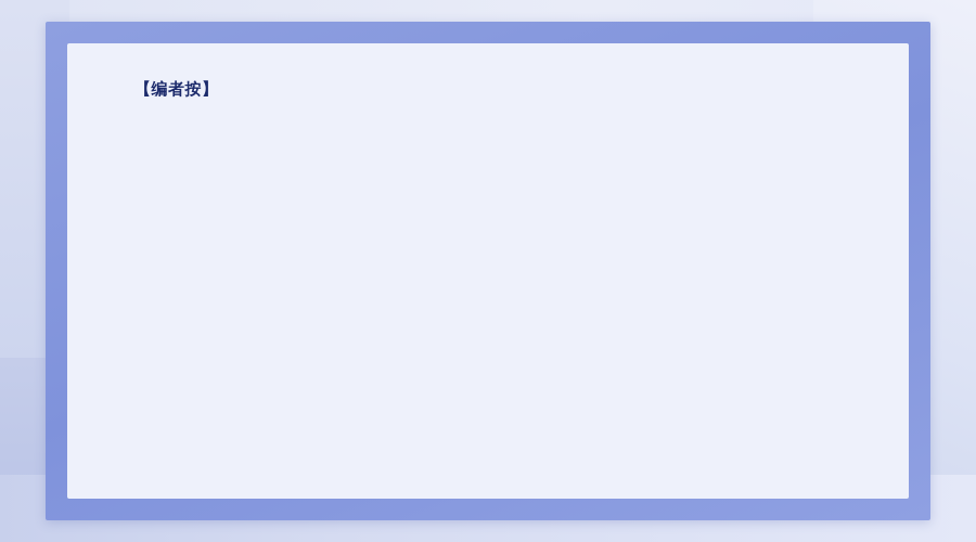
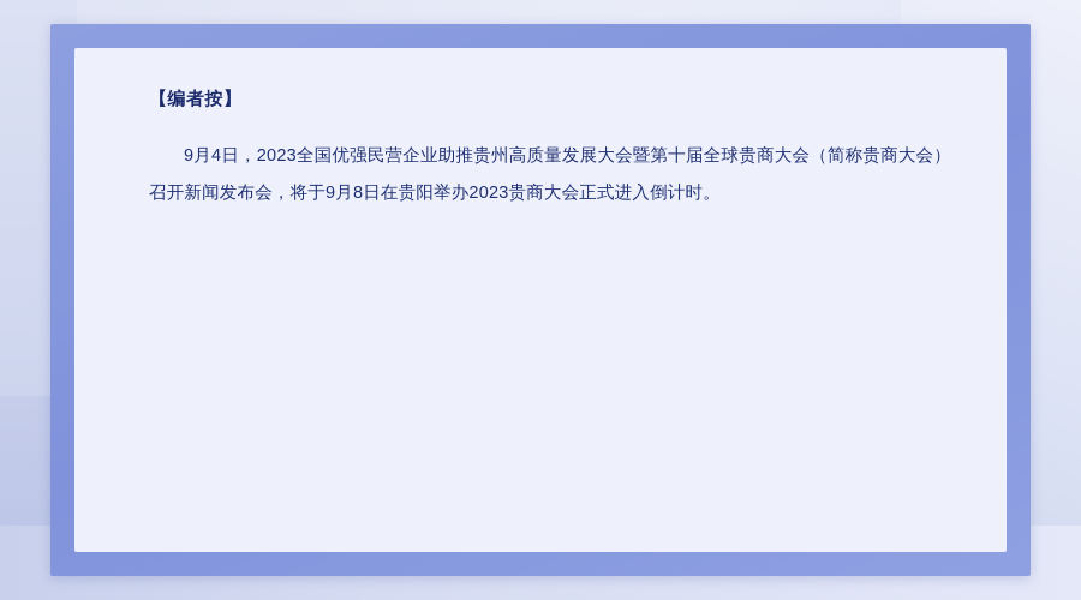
  【编者按】
+ 9月4日，2023全国优强民营企业助推贵州高质量发展大会暨第十届全球贵商大会（简称贵商大会）召开新闻发布会，将于9月8日在贵阳举办2023贵商大会正式进入倒计时。
